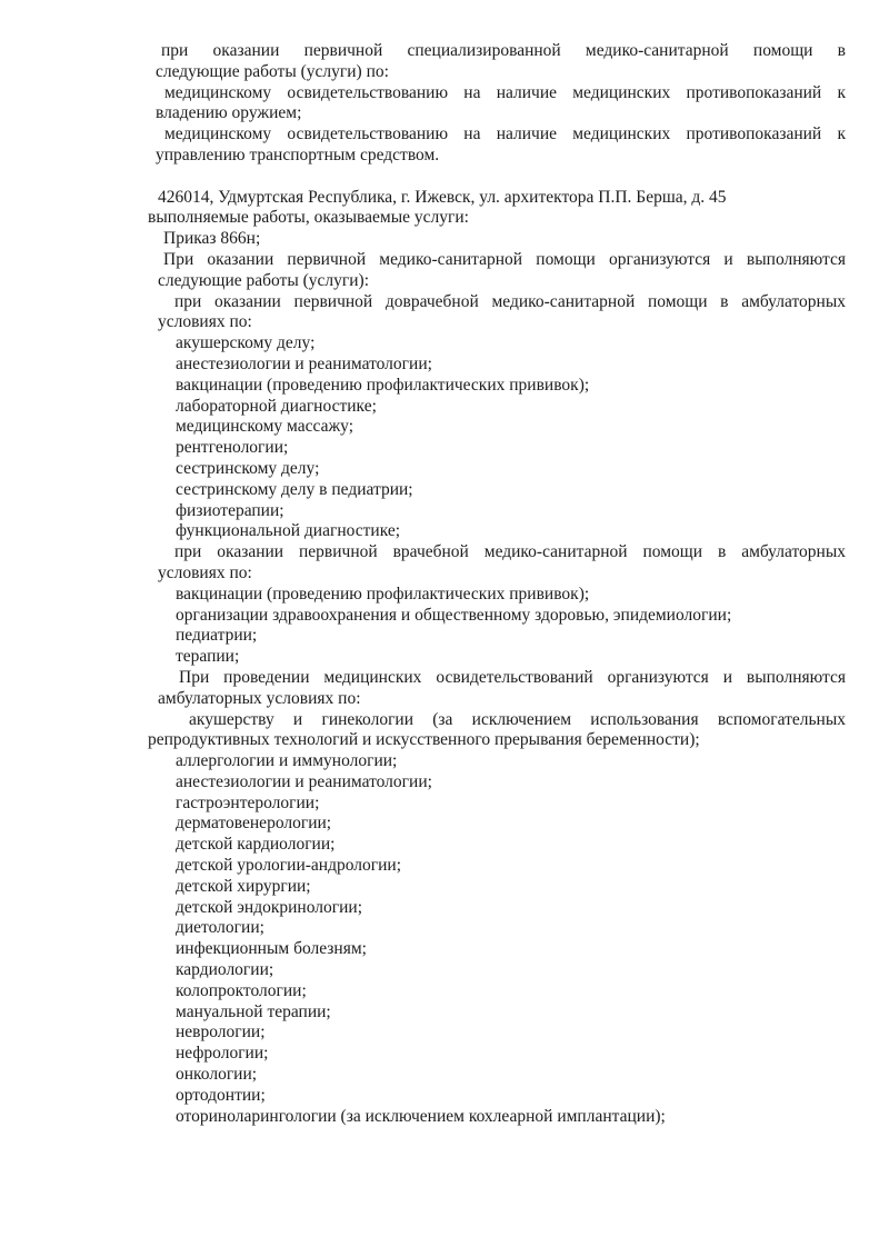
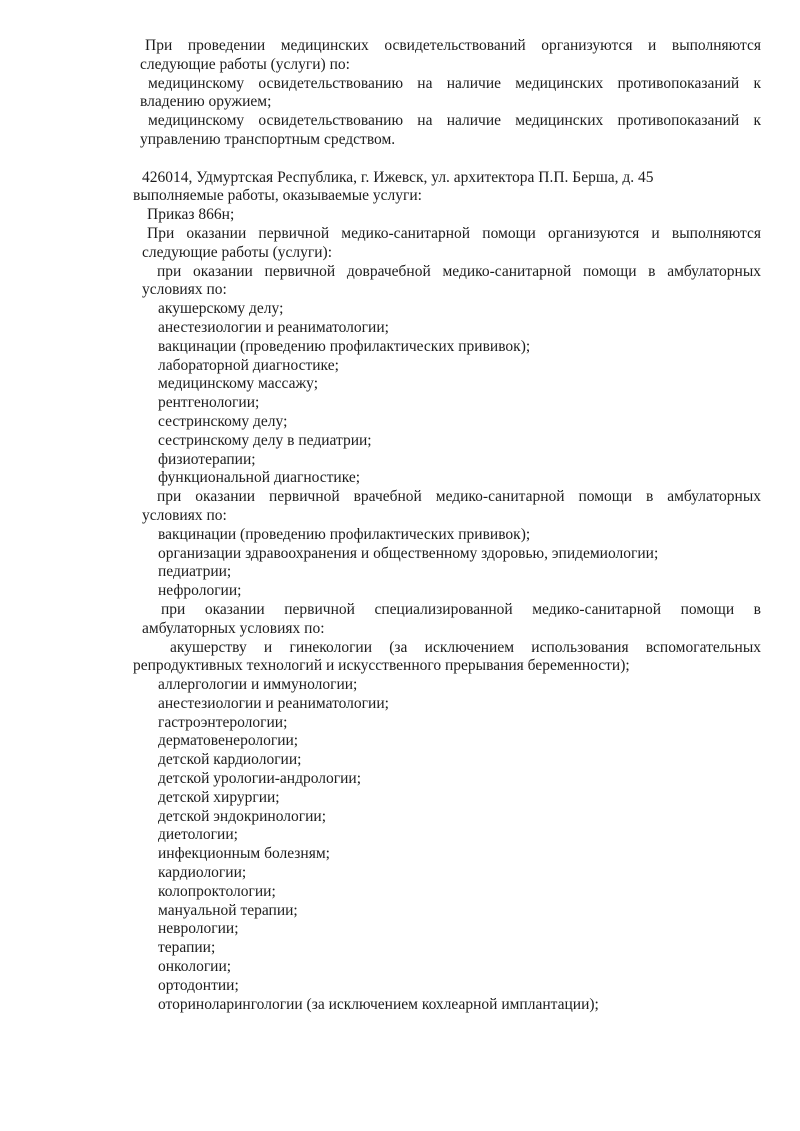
- при оказании первичной специализированной медико-санитарной помощи в
+ При проведении медицинских освидетельствований организуются и выполняются
  следующие работы (услуги) по:
  медицинскому освидетельствованию на наличие медицинских противопоказаний к
  владению оружием;
  медицинскому освидетельствованию на наличие медицинских противопоказаний к
  управлению транспортным средством.
  426014, Удмуртская Республика, г. Ижевск, ул. архитектора П.П. Берша, д. 45
  выполняемые работы, оказываемые услуги:
  Приказ 866н;
  При оказании первичной медико-санитарной помощи организуются и выполняются
  следующие работы (услуги):
  при оказании первичной доврачебной медико-санитарной помощи в амбулаторных
  условиях по:
  акушерскому делу;
  анестезиологии и реаниматологии;
  вакцинации (проведению профилактических прививок);
  лабораторной диагностике;
  медицинскому массажу;
  рентгенологии;
  сестринскому делу;
  сестринскому делу в педиатрии;
  физиотерапии;
  функциональной диагностике;
  при оказании первичной врачебной медико-санитарной помощи в амбулаторных
  условиях по:
  вакцинации (проведению профилактических прививок);
  организации здравоохранения и общественному здоровью, эпидемиологии;
  педиатрии;
- терапии;
+ нефрологии;
- При проведении медицинских освидетельствований организуются и выполняются
+ при оказании первичной специализированной медико-санитарной помощи в
  амбулаторных условиях по:
  акушерству и гинекологии (за исключением использования вспомогательных
  репродуктивных технологий и искусственного прерывания беременности);
  аллергологии и иммунологии;
  анестезиологии и реаниматологии;
  гастроэнтерологии;
  дерматовенерологии;
  детской кардиологии;
  детской урологии-андрологии;
  детской хирургии;
  детской эндокринологии;
  диетологии;
  инфекционным болезням;
  кардиологии;
  колопроктологии;
  мануальной терапии;
  неврологии;
- нефрологии;
+ терапии;
  онкологии;
  ортодонтии;
  оториноларингологии (за исключением кохлеарной имплантации);
